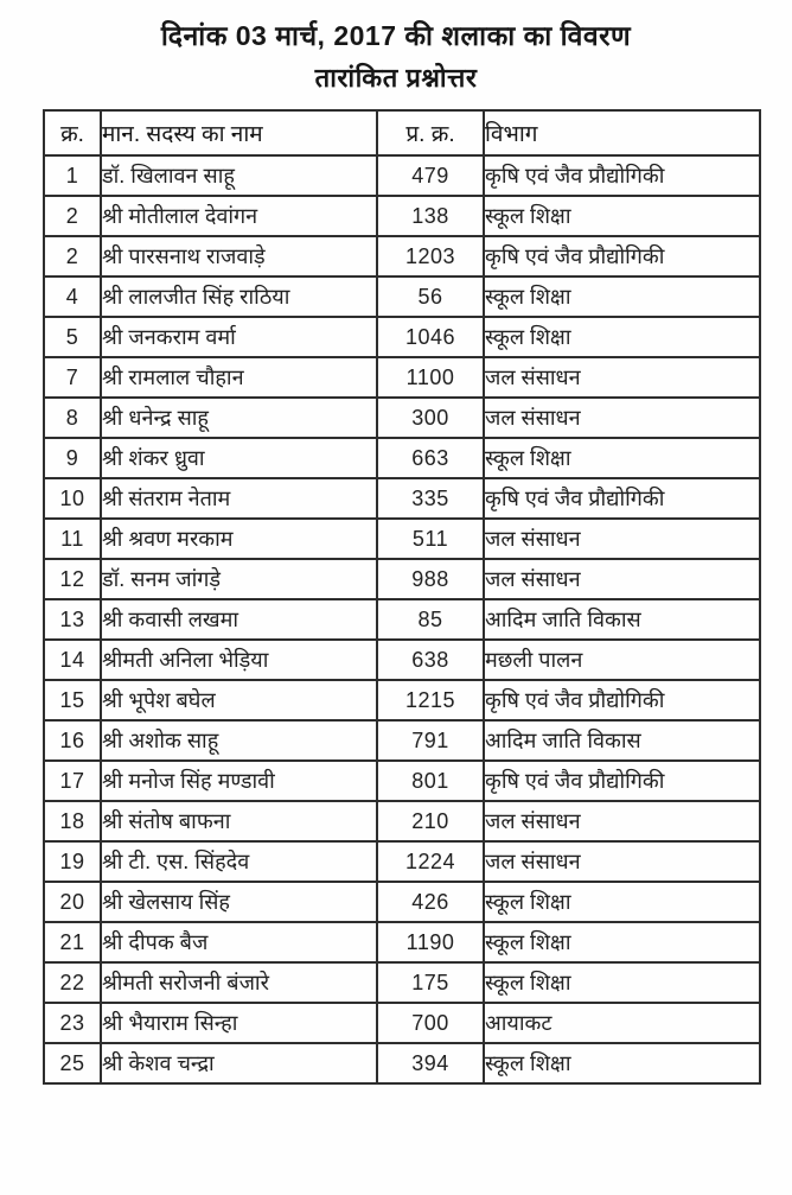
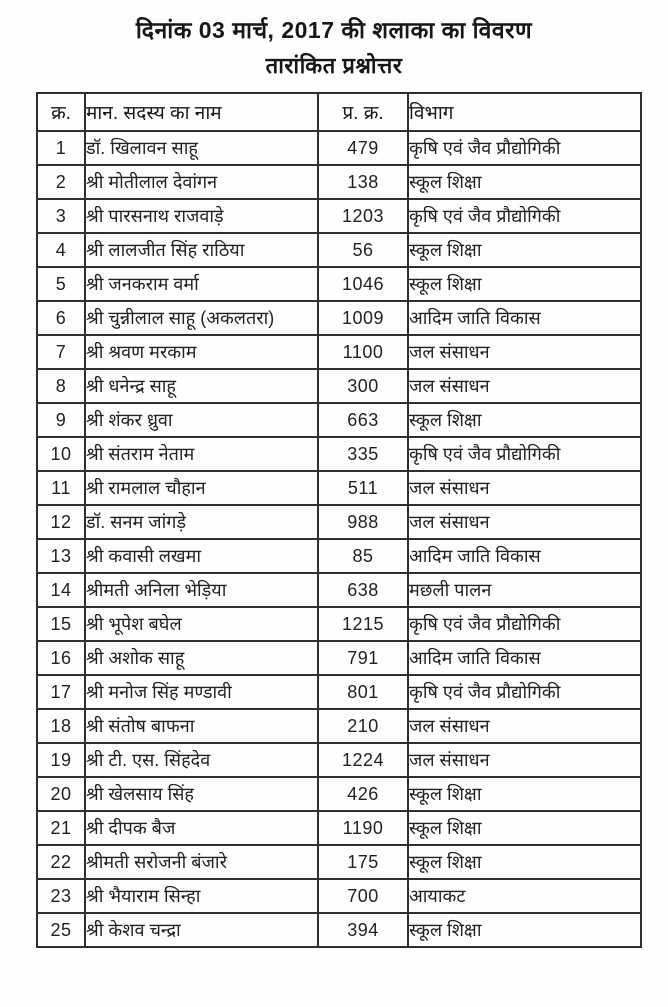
  दिनांक 03 मार्च, 2017 की शलाका का विवरण
  तारांकित प्रश्नोत्तर
  क्र.	मान. सदस्य का नाम	प्र. क्र.	विभाग
  1	डॉ. खिलावन साहू	479	कृषि एवं जैव प्रौद्योगिकी
  2	श्री मोतीलाल देवांगन	138	स्कूल शिक्षा
- 2	श्री पारसनाथ राजवाड़े	1203	कृषि एवं जैव प्रौद्योगिकी
+ 3	श्री पारसनाथ राजवाड़े	1203	कृषि एवं जैव प्रौद्योगिकी
  4	श्री लालजीत सिंह राठिया	56	स्कूल शिक्षा
  5	श्री जनकराम वर्मा	1046	स्कूल शिक्षा
+ 6	श्री चुन्नीलाल साहू (अकलतरा)	1009	आदिम जाति विकास
- 7	श्री रामलाल चौहान	1100	जल संसाधन
+ 7	श्री श्रवण मरकाम	1100	जल संसाधन
  8	श्री धनेन्द्र साहू	300	जल संसाधन
  9	श्री शंकर ध्रुवा	663	स्कूल शिक्षा
  10	श्री संतराम नेताम	335	कृषि एवं जैव प्रौद्योगिकी
- 11	श्री श्रवण मरकाम	511	जल संसाधन
+ 11	श्री रामलाल चौहान	511	जल संसाधन
  12	डॉ. सनम जांगड़े	988	जल संसाधन
  13	श्री कवासी लखमा	85	आदिम जाति विकास
  14	श्रीमती अनिला भेड़िया	638	मछली पालन
  15	श्री भूपेश बघेल	1215	कृषि एवं जैव प्रौद्योगिकी
  16	श्री अशोक साहू	791	आदिम जाति विकास
  17	श्री मनोज सिंह मण्डावी	801	कृषि एवं जैव प्रौद्योगिकी
  18	श्री संतोष बाफना	210	जल संसाधन
  19	श्री टी. एस. सिंहदेव	1224	जल संसाधन
  20	श्री खेलसाय सिंह	426	स्कूल शिक्षा
  21	श्री दीपक बैज	1190	स्कूल शिक्षा
  22	श्रीमती सरोजनी बंजारे	175	स्कूल शिक्षा
  23	श्री भैयाराम सिन्हा	700	आयाकट
  25	श्री केशव चन्द्रा	394	स्कूल शिक्षा
